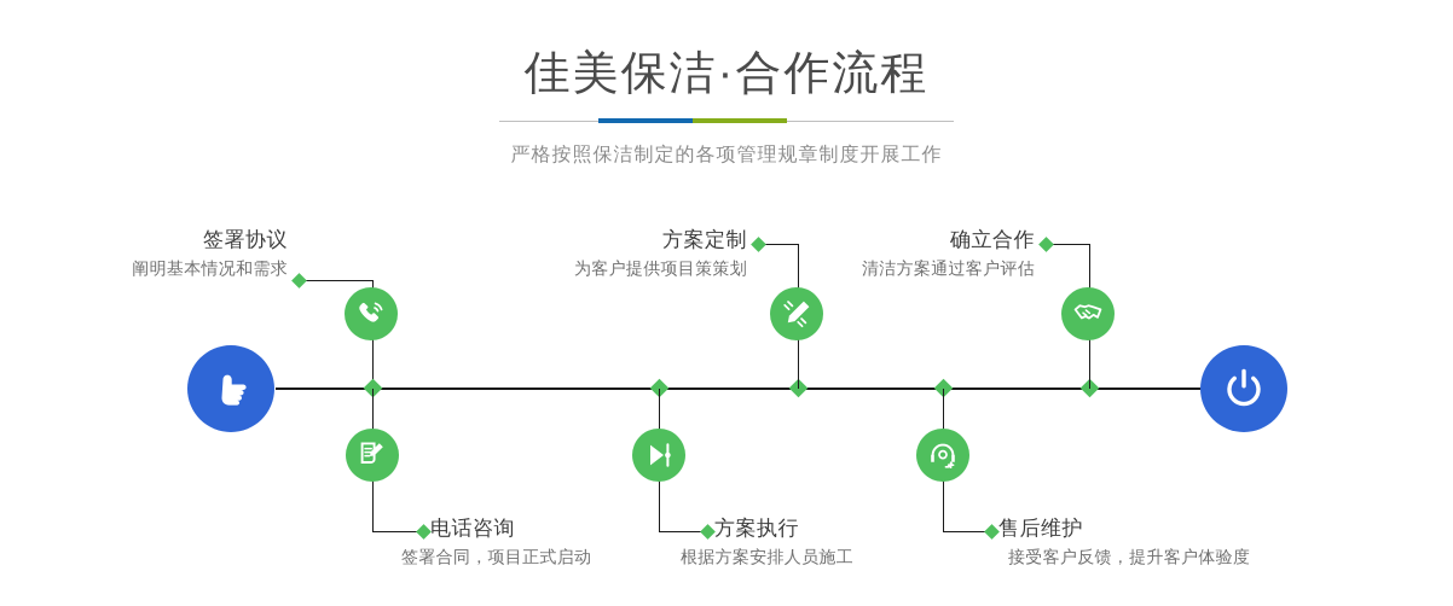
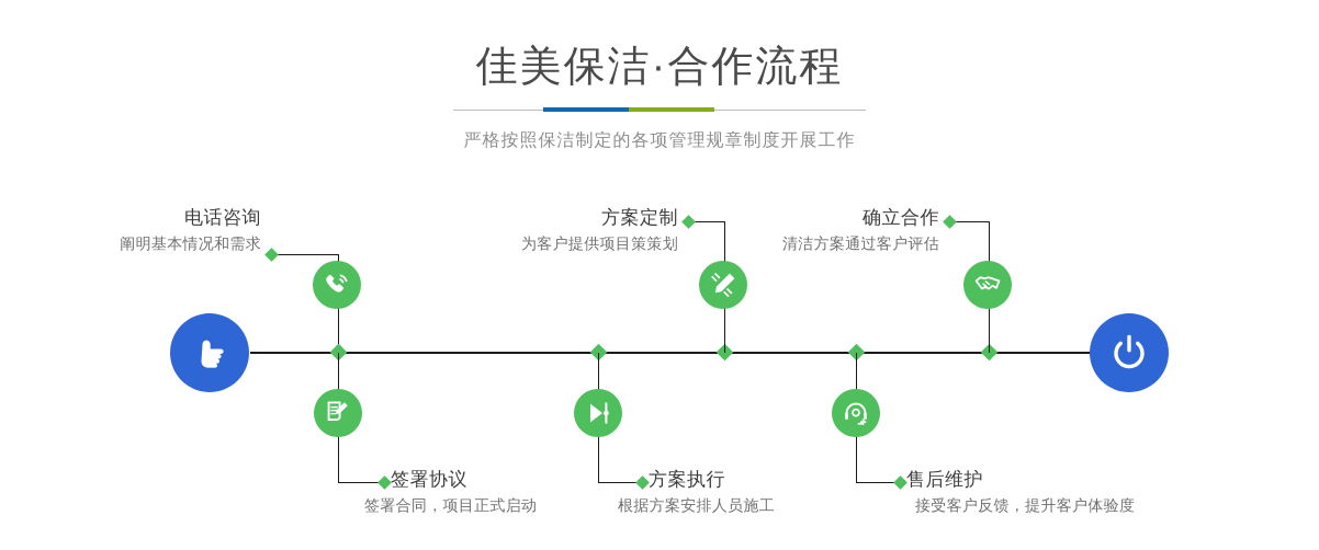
  佳美保洁·合作流程
  严格按照保洁制定的各项管理规章制度开展工作
- 签署协议
+ 电话咨询
  阐明基本情况和需求
- 电话咨询
+ 签署协议
  签署合同，项目正式启动
  方案定制
  为客户提供项目策策划
  方案执行
  根据方案安排人员施工
  确立合作
  清洁方案通过客户评估
  售后维护
  接受客户反馈，提升客户体验度
